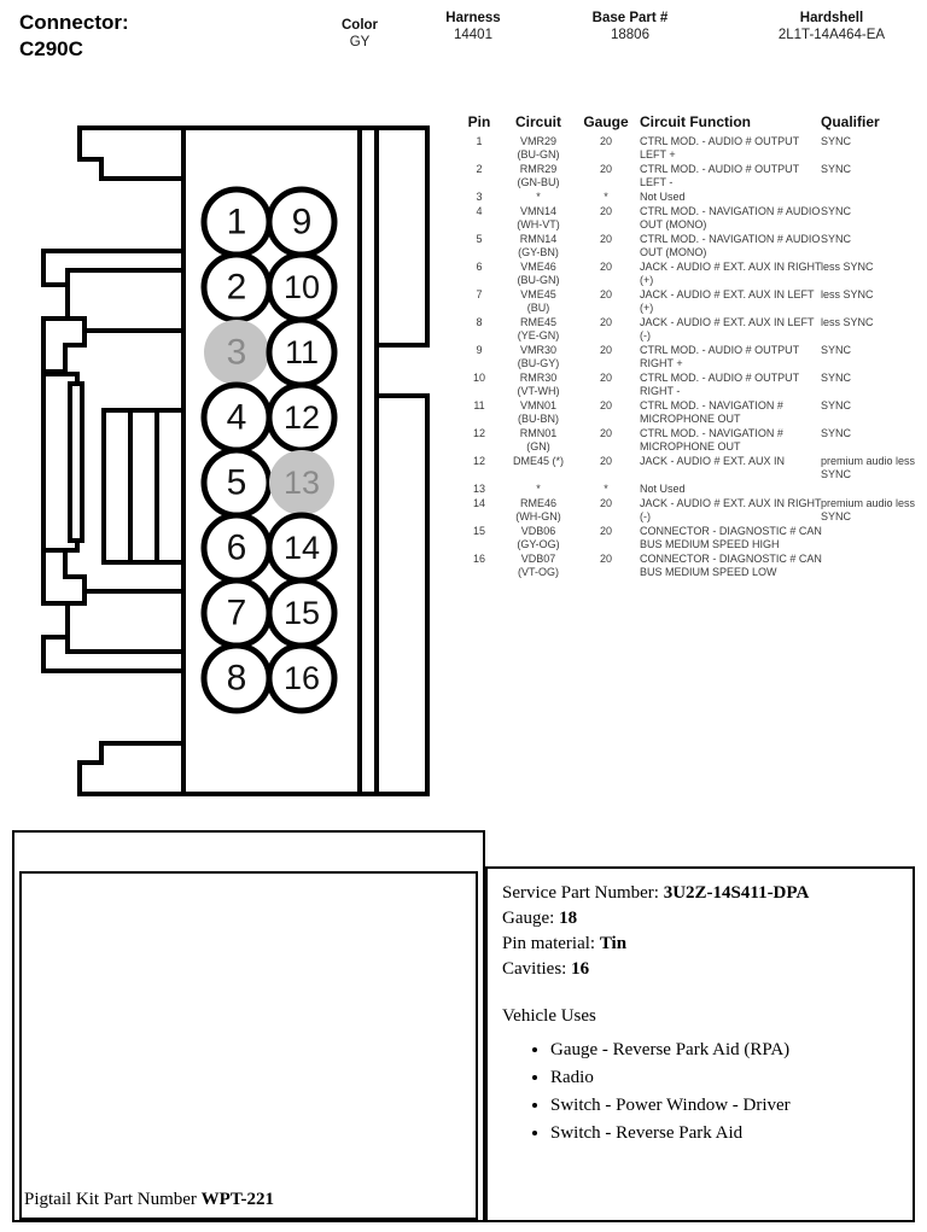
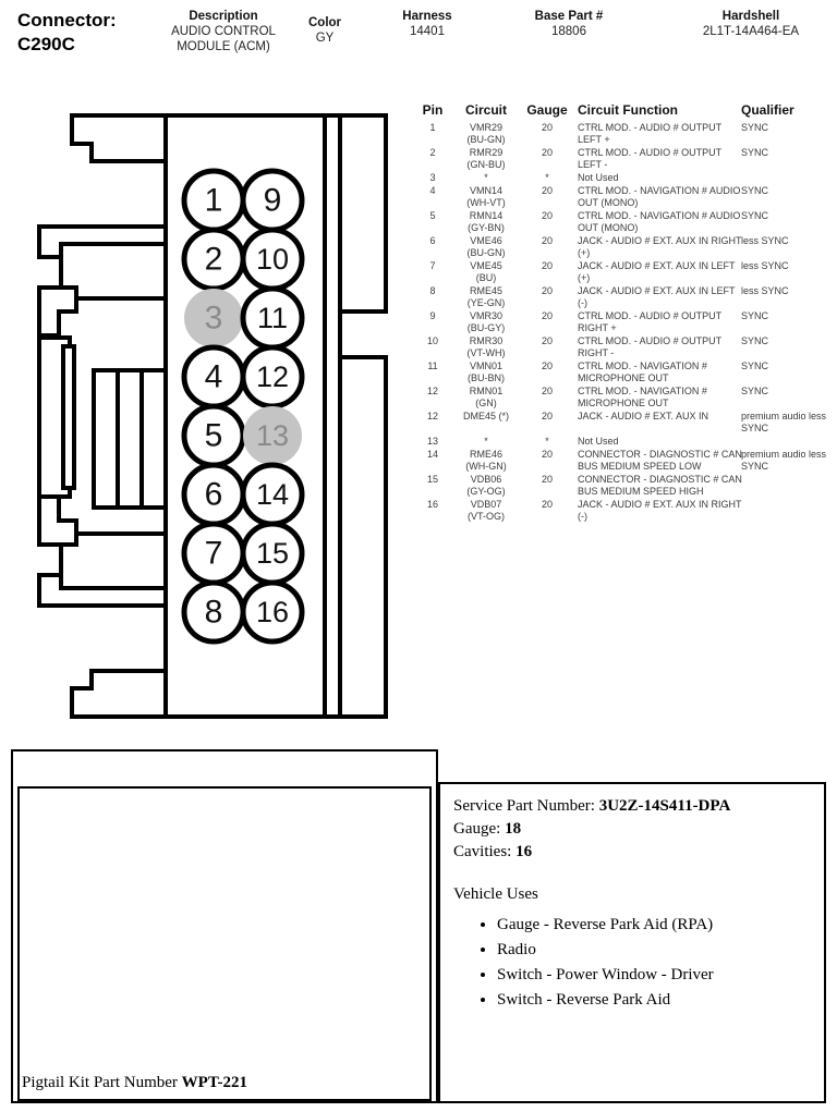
  Connector:
  C290C
+ Description
+ AUDIO CONTROL MODULE (ACM)
  Color
  GY
  Harness
  14401
  Base Part #
  18806
  Hardshell
  2L1T-14A464-EA
  1
  2
  3
  4
  5
  6
  7
  8
  9
  10
  11
  12
  13
  14
  15
  16
  Pin
  Circuit
  Gauge
  Circuit Function
  Qualifier
  1
  VMR29
  (BU-GN)
  20
  CTRL MOD. - AUDIO # OUTPUT LEFT +
  SYNC
  2
  RMR29
  (GN-BU)
  20
  CTRL MOD. - AUDIO # OUTPUT LEFT -
  SYNC
  3
  *
  *
  Not Used
  4
  VMN14
  (WH-VT)
  20
  CTRL MOD. - NAVIGATION # AUDIO OUT (MONO)
  SYNC
  5
  RMN14
  (GY-BN)
  20
  CTRL MOD. - NAVIGATION # AUDIO OUT (MONO)
  SYNC
  6
  VME46
  (BU-GN)
  20
  JACK - AUDIO # EXT. AUX IN RIGHT (+)
  less SYNC
  7
  VME45
  (BU)
  20
  JACK - AUDIO # EXT. AUX IN LEFT (+)
  less SYNC
  8
  RME45
  (YE-GN)
  20
  JACK - AUDIO # EXT. AUX IN LEFT (-)
  less SYNC
  9
  VMR30
  (BU-GY)
  20
  CTRL MOD. - AUDIO # OUTPUT RIGHT +
  SYNC
  10
  RMR30
  (VT-WH)
  20
  CTRL MOD. - AUDIO # OUTPUT RIGHT -
  SYNC
  11
  VMN01
  (BU-BN)
  20
  CTRL MOD. - NAVIGATION # MICROPHONE OUT
  SYNC
  12
  RMN01
  (GN)
  20
  CTRL MOD. - NAVIGATION # MICROPHONE OUT
  SYNC
  12
  DME45 (*)
  20
  JACK - AUDIO # EXT. AUX IN
  premium audio less SYNC
  13
  *
  *
  Not Used
  14
  RME46
  (WH-GN)
  20
- JACK - AUDIO # EXT. AUX IN RIGHT (-)
+ CONNECTOR - DIAGNOSTIC # CAN BUS MEDIUM SPEED LOW
  premium audio less SYNC
  15
  VDB06
  (GY-OG)
  20
  CONNECTOR - DIAGNOSTIC # CAN BUS MEDIUM SPEED HIGH
  16
  VDB07
  (VT-OG)
  20
- CONNECTOR - DIAGNOSTIC # CAN BUS MEDIUM SPEED LOW
+ JACK - AUDIO # EXT. AUX IN RIGHT (-)
  Pigtail Kit Part Number WPT-221
  Service Part Number: 3U2Z-14S411-DPA
  Gauge: 18
- Pin material: Tin
  Cavities: 16
  Vehicle Uses
  Gauge - Reverse Park Aid (RPA)
  Radio
  Switch - Power Window - Driver
  Switch - Reverse Park Aid
